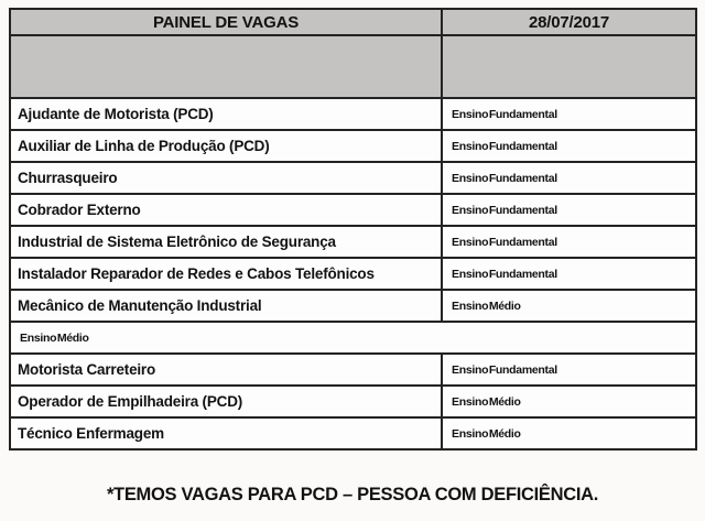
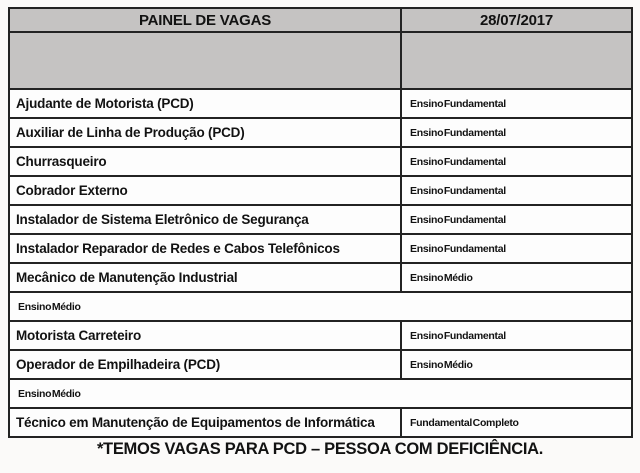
  PAINEL DE VAGAS
  28/07/2017
  Ajudante de Motorista (PCD)
  Ensino Fundamental
  Auxiliar de Linha de Produção (PCD)
  Ensino Fundamental
  Churrasqueiro
  Ensino Fundamental
  Cobrador Externo
  Ensino Fundamental
- Industrial de Sistema Eletrônico de Segurança
+ Instalador de Sistema Eletrônico de Segurança
  Ensino Fundamental
  Instalador Reparador de Redes e Cabos Telefônicos
  Ensino Fundamental
  Mecânico de Manutenção Industrial
  Ensino Médio
  Ensino Médio
  Motorista Carreteiro
  Ensino Fundamental
  Operador de Empilhadeira (PCD)
  Ensino Médio
- Técnico Enfermagem
  Ensino Médio
+ Técnico em Manutenção de Equipamentos de Informática
+ Fundamental Completo
  *TEMOS VAGAS PARA PCD – PESSOA COM DEFICIÊNCIA.
